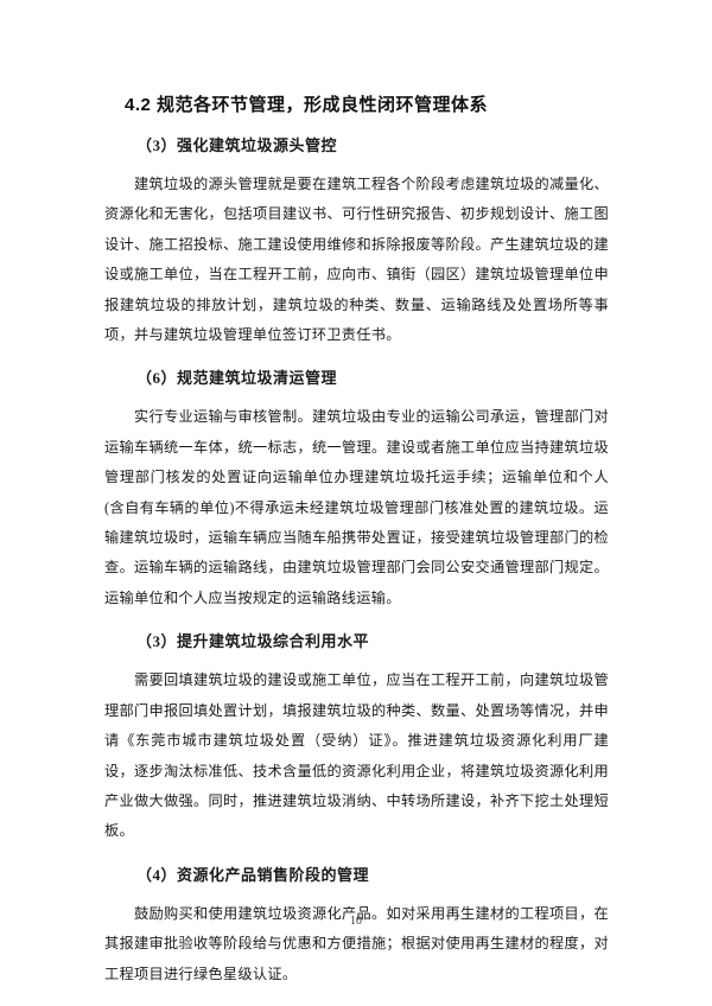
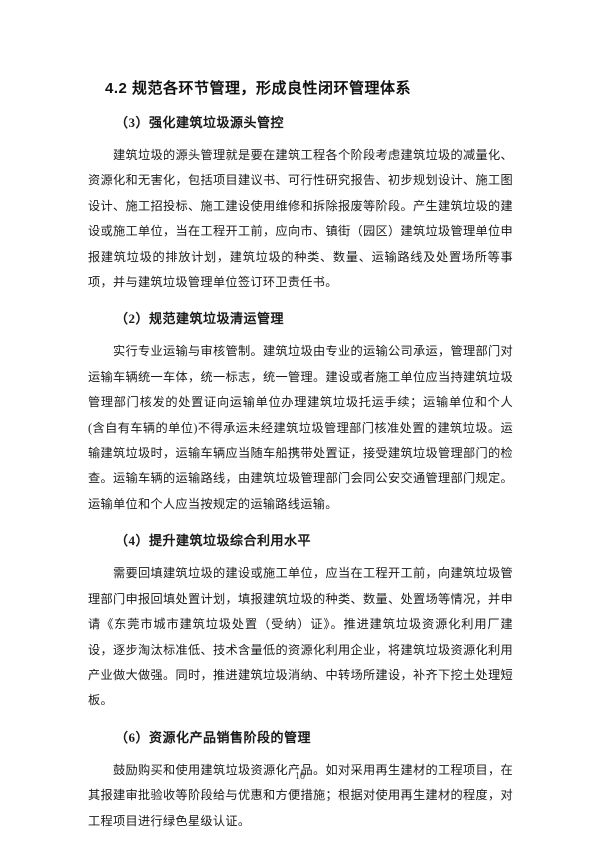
  4.2 规范各环节管理，形成良性闭环管理体系
  （3）强化建筑垃圾源头管控
  建筑垃圾的源头管理就是要在建筑工程各个阶段考虑建筑垃圾的减量化、资源化和无害化，包括项目建议书、可行性研究报告、初步规划设计、施工图设计、施工招投标、施工建设使用维修和拆除报废等阶段。产生建筑垃圾的建设或施工单位，当在工程开工前，应向市、镇街（园区）建筑垃圾管理单位申报建筑垃圾的排放计划，建筑垃圾的种类、数量、运输路线及处置场所等事项，并与建筑垃圾管理单位签订环卫责任书。
- （6）规范建筑垃圾清运管理
+ （2）规范建筑垃圾清运管理
  实行专业运输与审核管制。建筑垃圾由专业的运输公司承运，管理部门对运输车辆统一车体，统一标志，统一管理。建设或者施工单位应当持建筑垃圾管理部门核发的处置证向运输单位办理建筑垃圾托运手续；运输单位和个人(含自有车辆的单位)不得承运未经建筑垃圾管理部门核准处置的建筑垃圾。运输建筑垃圾时，运输车辆应当随车船携带处置证，接受建筑垃圾管理部门的检查。运输车辆的运输路线，由建筑垃圾管理部门会同公安交通管理部门规定。运输单位和个人应当按规定的运输路线运输。
- （3）提升建筑垃圾综合利用水平
+ （4）提升建筑垃圾综合利用水平
  需要回填建筑垃圾的建设或施工单位，应当在工程开工前，向建筑垃圾管理部门申报回填处置计划，填报建筑垃圾的种类、数量、处置场等情况，并申请《东莞市城市建筑垃圾处置（受纳）证》。推进建筑垃圾资源化利用厂建设，逐步淘汰标准低、技术含量低的资源化利用企业，将建筑垃圾资源化利用产业做大做强。同时，推进建筑垃圾消纳、中转场所建设，补齐下挖土处理短板。
- （4）资源化产品销售阶段的管理
+ （6）资源化产品销售阶段的管理
  鼓励购买和使用建筑垃圾资源化产品。如对采用再生建材的工程项目，在其报建审批验收等阶段给与优惠和方便措施；根据对使用再生建材的程度，对工程项目进行绿色星级认证。
  10
